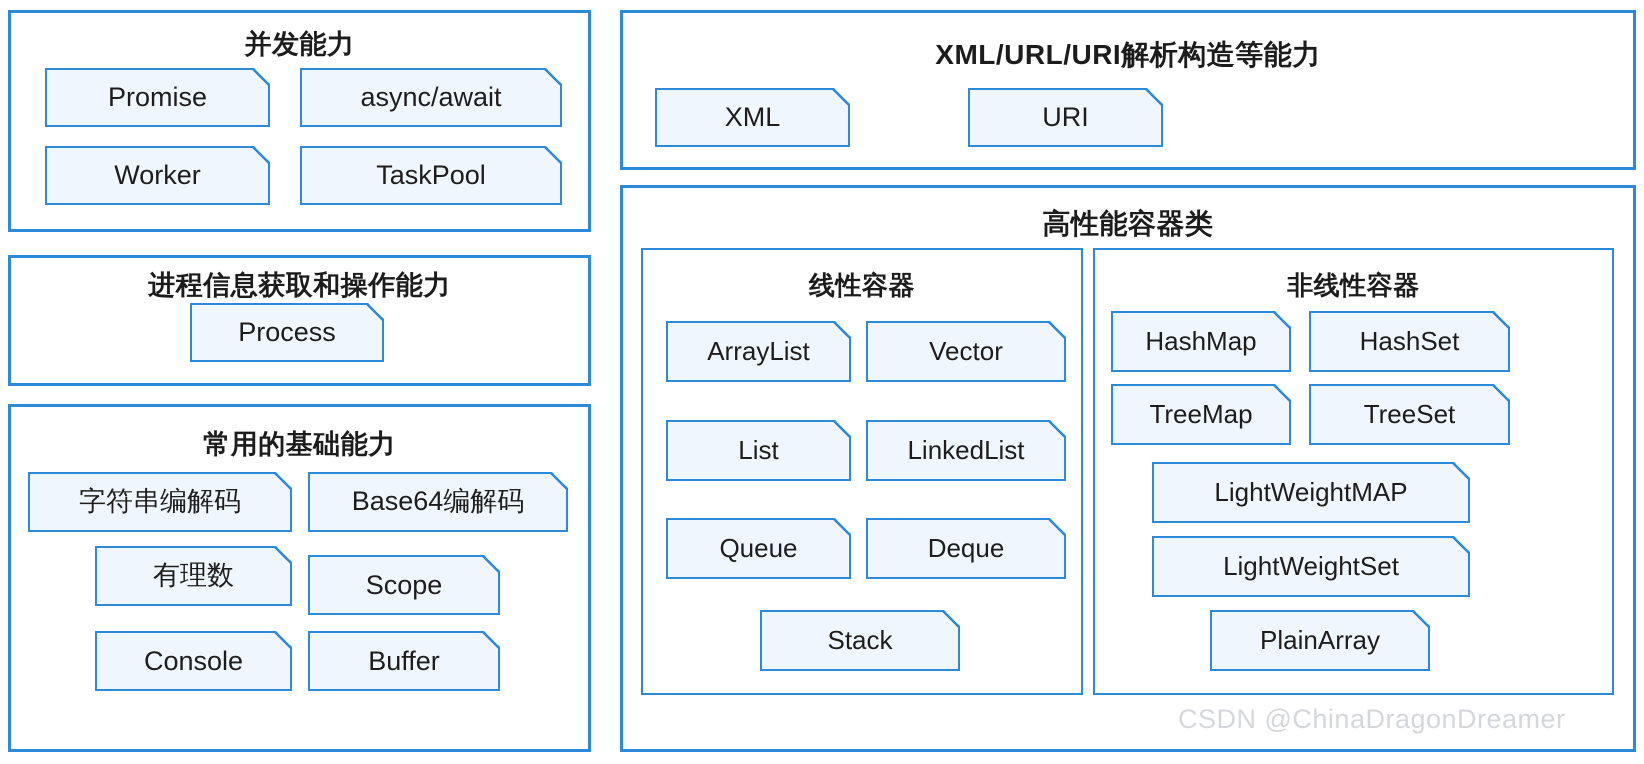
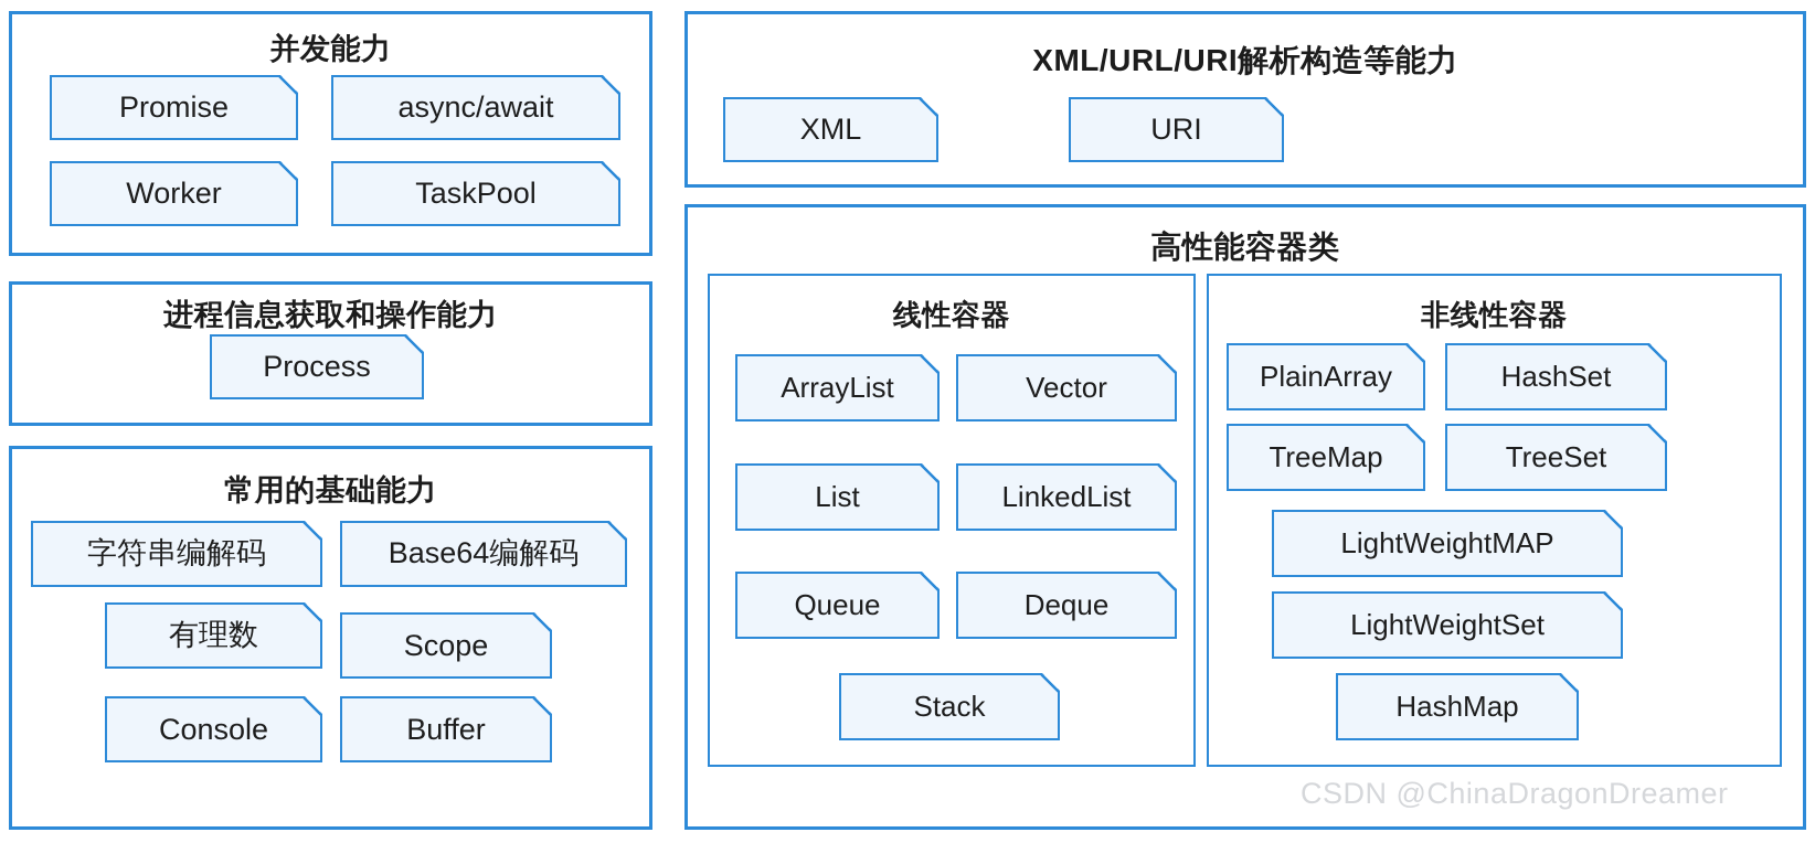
  并发能力
  Promise
  async/await
  Worker
  TaskPool
  进程信息获取和操作能力
  Process
  常用的基础能力
  字符串编解码
  Base64编解码
  有理数
  Scope
  Console
  Buffer
  XML/URL/URI解析构造等能力
  XML
  URI
  高性能容器类
  线性容器
  ArrayList
  Vector
  List
  LinkedList
  Queue
  Deque
  Stack
  非线性容器
- HashMap
+ PlainArray
  HashSet
  TreeMap
  TreeSet
  LightWeightMAP
  LightWeightSet
- PlainArray
+ HashMap
  CSDN @ChinaDragonDreamer
